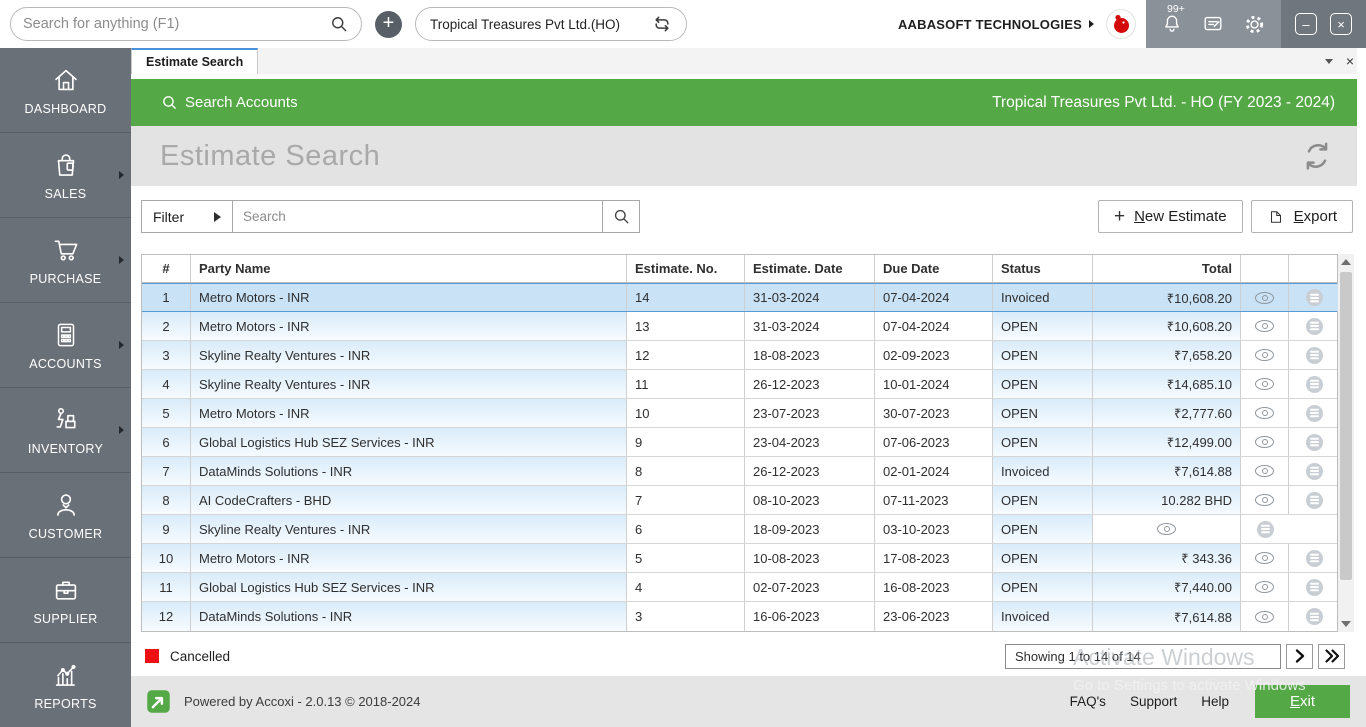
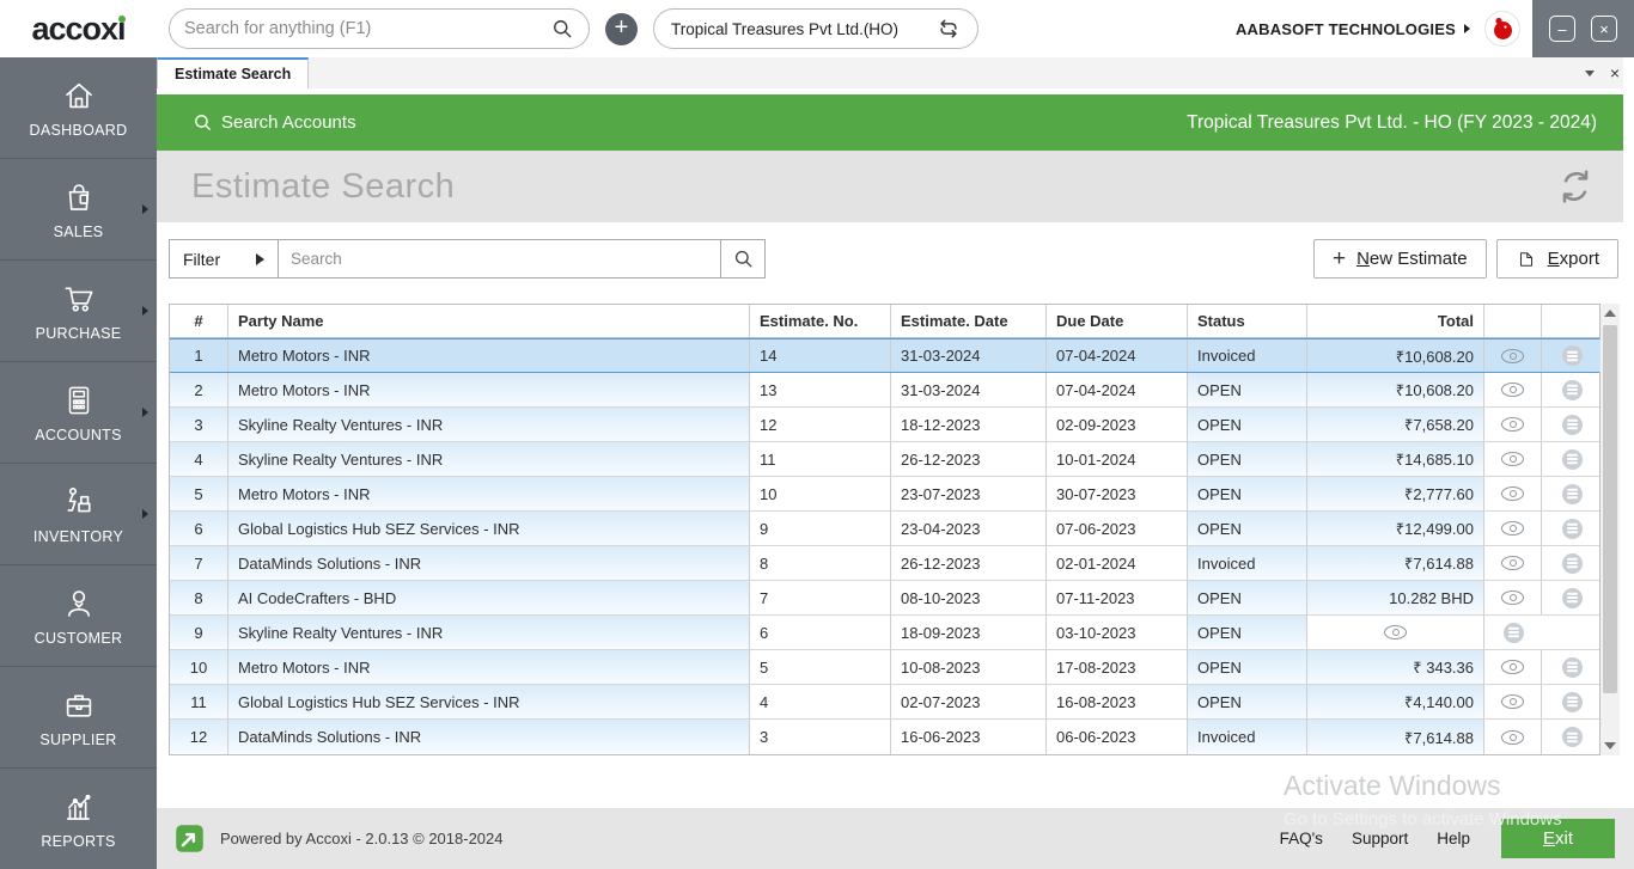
+ accoxi
  Search for anything (F1)
  +
  Tropical Treasures Pvt Ltd.(HO)
  AABASOFT TECHNOLOGIES
- 99+
  –
  ×
  DASHBOARD
  SALES
  PURCHASE
  ACCOUNTS
  INVENTORY
  CUSTOMER
  SUPPLIER
  REPORTS
  Estimate Search
  ×
  Search Accounts
  Tropical Treasures Pvt Ltd. - HO (FY 2023 - 2024)
  Estimate Search
  Filter
  Search
  +
  New Estimate
  Export
  #
  Party Name
  Estimate. No.
  Estimate. Date
  Due Date
  Status
  Total
  1
  Metro Motors - INR
  14
  31-03-2024
  07-04-2024
  Invoiced
  ₹10,608.20
  2
  Metro Motors - INR
  13
  31-03-2024
  07-04-2024
  OPEN
  ₹10,608.20
  3
  Skyline Realty Ventures - INR
  12
- 18-08-2023
+ 18-12-2023
  02-09-2023
  OPEN
  ₹7,658.20
  4
  Skyline Realty Ventures - INR
  11
  26-12-2023
  10-01-2024
  OPEN
  ₹14,685.10
  5
  Metro Motors - INR
  10
  23-07-2023
  30-07-2023
  OPEN
  ₹2,777.60
  6
  Global Logistics Hub SEZ Services - INR
  9
  23-04-2023
  07-06-2023
  OPEN
  ₹12,499.00
  7
  DataMinds Solutions - INR
  8
  26-12-2023
  02-01-2024
  Invoiced
  ₹7,614.88
  8
  AI CodeCrafters - BHD
  7
  08-10-2023
  07-11-2023
  OPEN
  10.282 BHD
  9
  Skyline Realty Ventures - INR
  6
  18-09-2023
  03-10-2023
  OPEN
  10
  Metro Motors - INR
  5
  10-08-2023
  17-08-2023
  OPEN
  ₹ 343.36
  11
  Global Logistics Hub SEZ Services - INR
  4
  02-07-2023
  16-08-2023
  OPEN
- ₹7,440.00
+ ₹4,140.00
  12
  DataMinds Solutions - INR
  3
  16-06-2023
- 23-06-2023
+ 06-06-2023
  Invoiced
  ₹7,614.88
- Cancelled
- Showing 1 to 14 of 14
  Powered by Accoxi - 2.0.13 © 2018-2024
  FAQ's
  Support
  Help
  Exit
  Activate Windows
  Go to Settings to activate Windows
